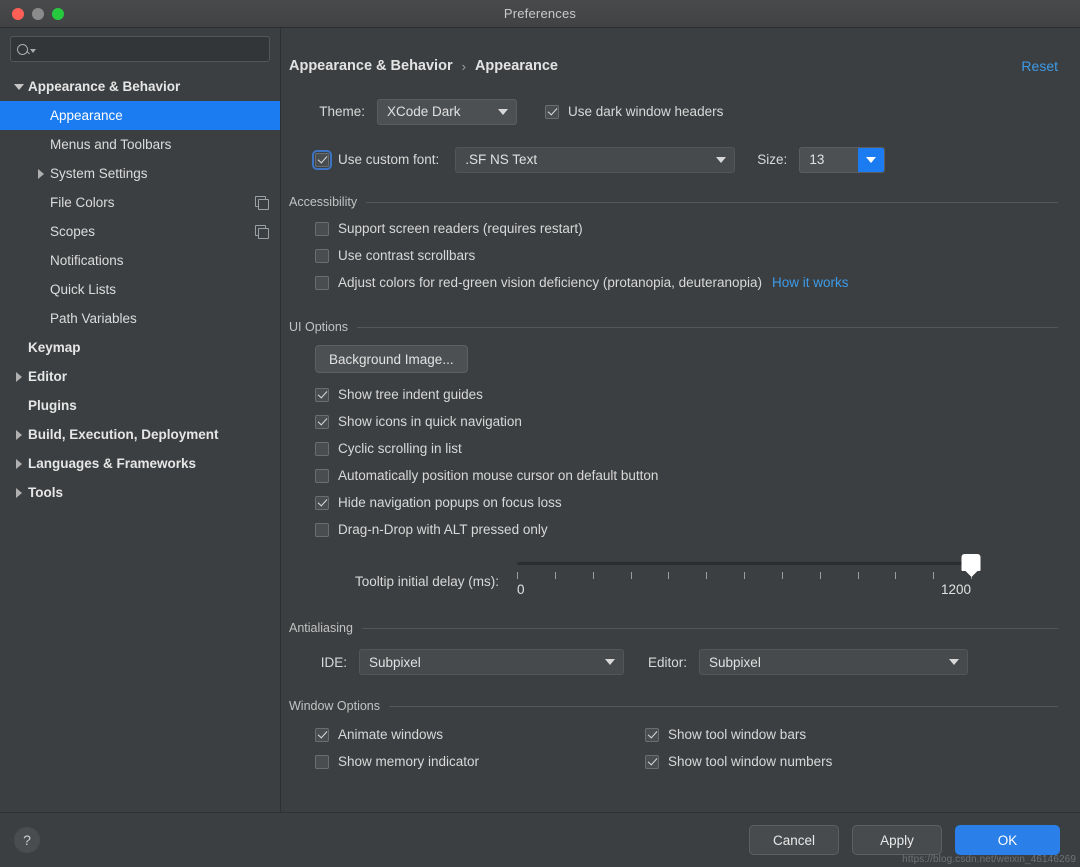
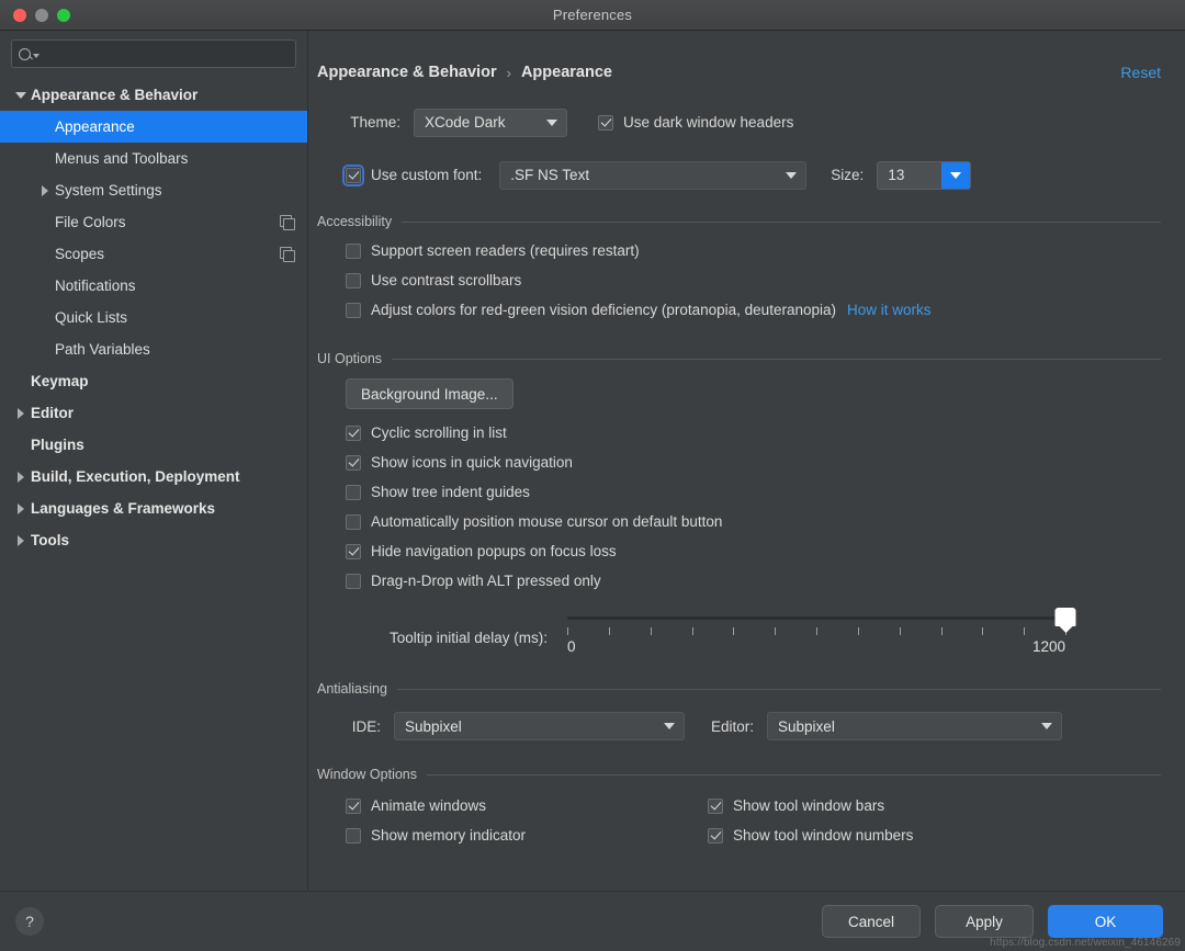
  Preferences
  Appearance & Behavior
  Appearance
  Menus and Toolbars
  System Settings
  File Colors
  Scopes
  Notifications
  Quick Lists
  Path Variables
  Keymap
  Editor
  Plugins
  Build, Execution, Deployment
  Languages & Frameworks
  Tools
  Appearance & Behavior
  ›
  Appearance
  Reset
  Theme:
  XCode Dark
  Use dark window headers
  Use custom font:
  .SF NS Text
  Size:
  13
  Accessibility
  Support screen readers (requires restart)
  Use contrast scrollbars
  Adjust colors for red-green vision deficiency (protanopia, deuteranopia)
  How it works
  UI Options
  Background Image...
- Show tree indent guides
+ Cyclic scrolling in list
  Show icons in quick navigation
- Cyclic scrolling in list
+ Show tree indent guides
  Automatically position mouse cursor on default button
  Hide navigation popups on focus loss
  Drag-n-Drop with ALT pressed only
  Tooltip initial delay (ms):
  0
  1200
  Antialiasing
  IDE:
  Subpixel
  Editor:
  Subpixel
  Window Options
  Animate windows
  Show memory indicator
  Show tool window bars
  Show tool window numbers
  ?
  Cancel
  Apply
  OK
  https://blog.csdn.net/weixin_46146269
